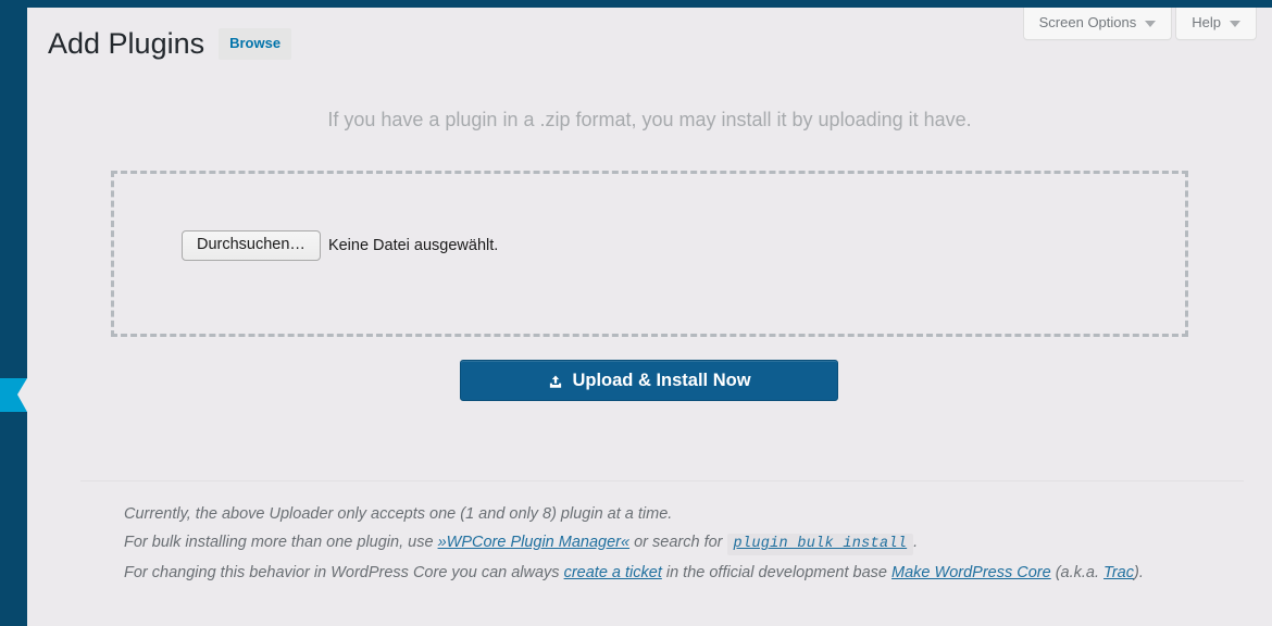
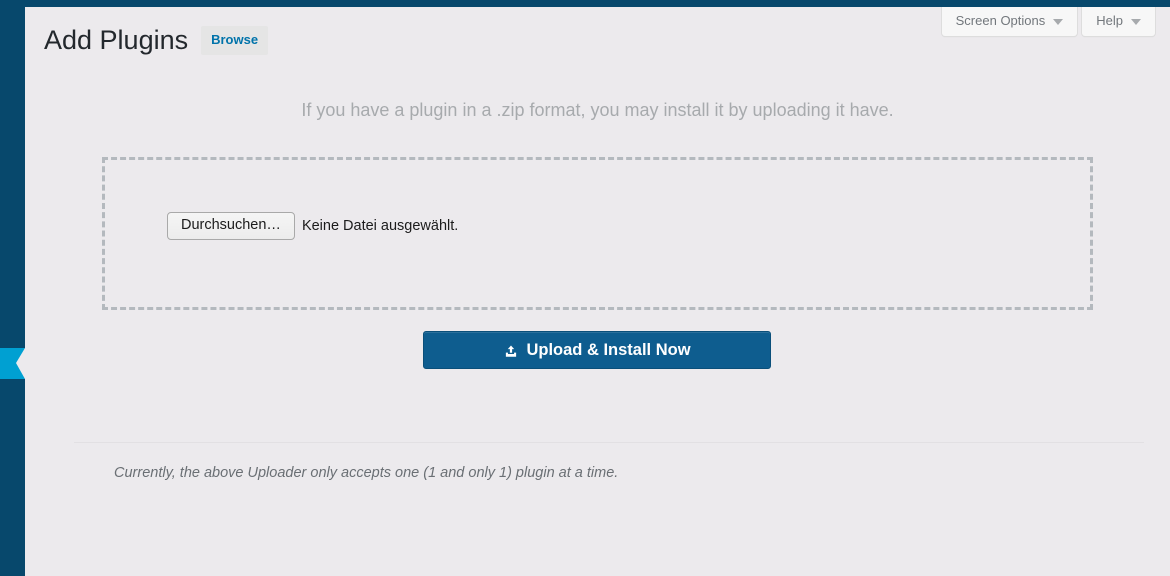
  Screen Options
  Help
  Add Plugins
  Browse
  If you have a plugin in a .zip format, you may install it by uploading it have.
  Durchsuchen…
  Keine Datei ausgewählt.
  Upload & Install Now
- Currently, the above Uploader only accepts one (1 and only 8) plugin at a time.
+ Currently, the above Uploader only accepts one (1 and only 1) plugin at a time.
- For bulk installing more than one plugin, use »WPCore Plugin Manager« or search for plugin bulk install .
- For changing this behavior in WordPress Core you can always create a ticket in the official development base Make WordPress Core (a.k.a. Trac).
